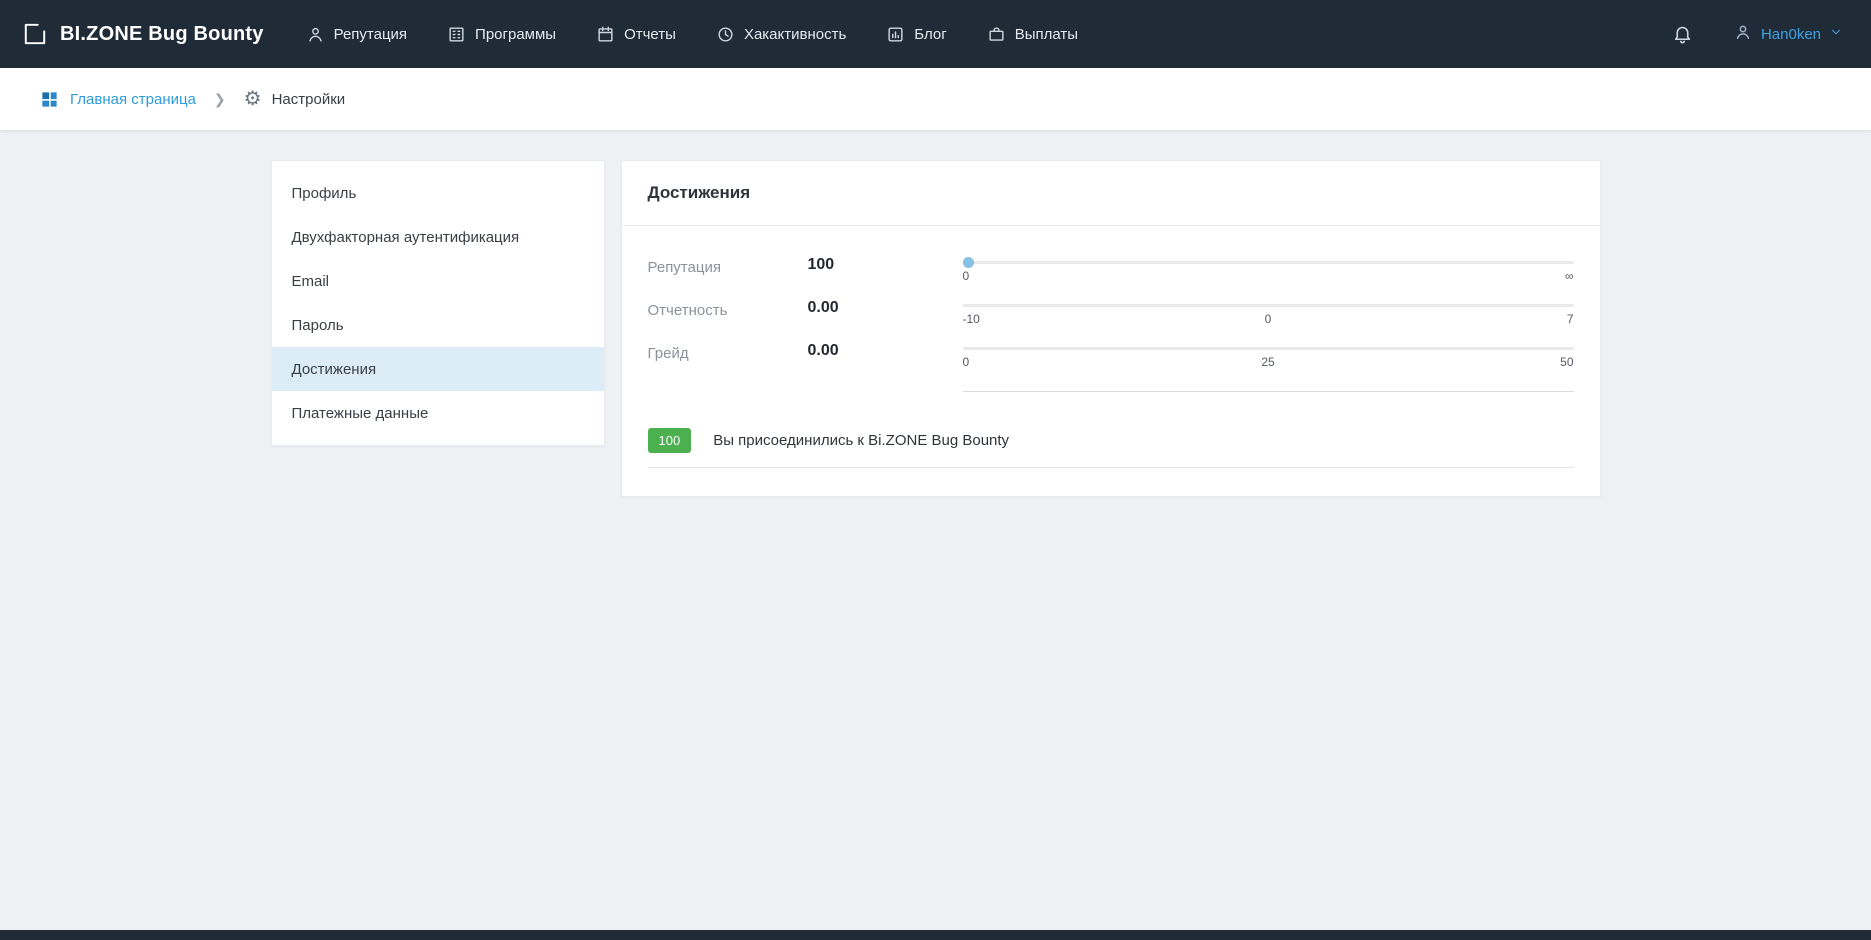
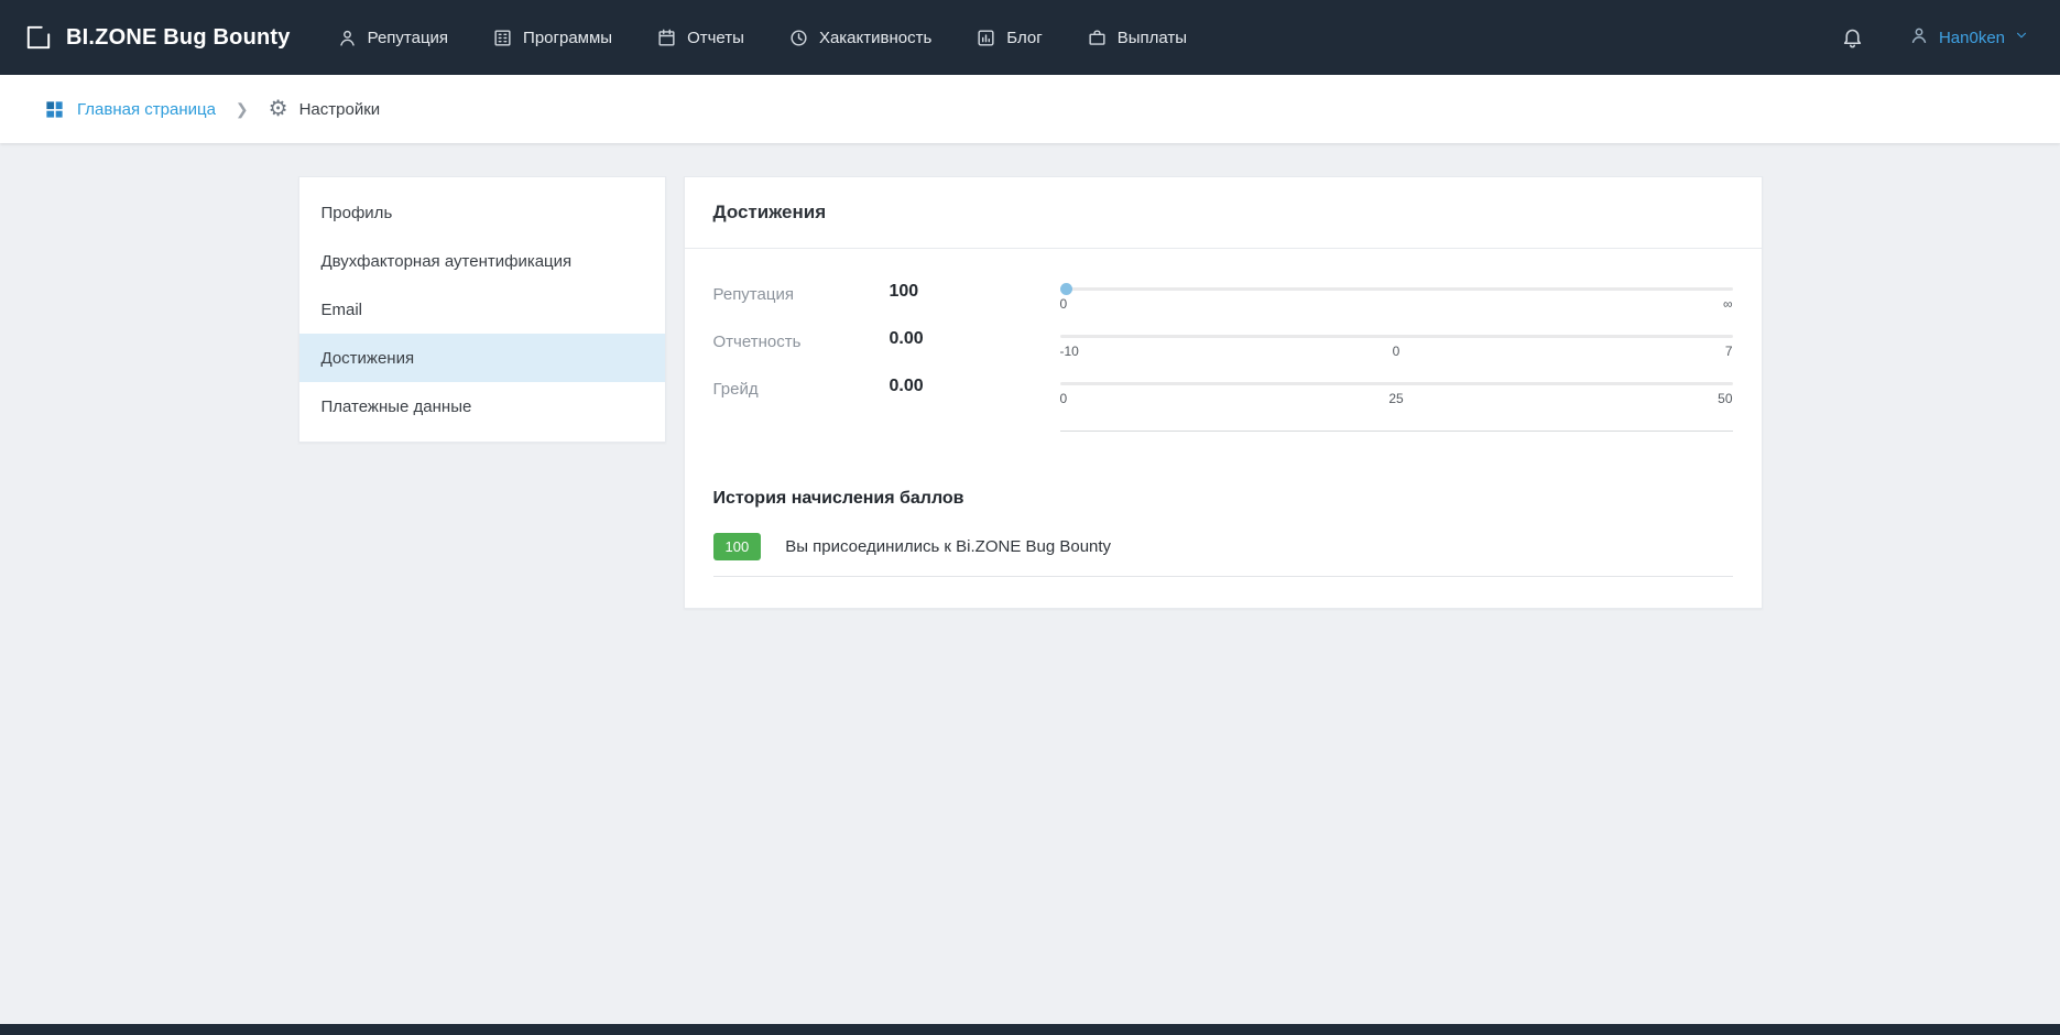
  BI.ZONE Bug Bounty
  Репутация
  Программы
  Отчеты
  Хакактивность
  Блог
  Выплаты
  Han0ken
  Главная страница
  ❯
  ⚙︎
  Настройки
  Профиль
  Двухфакторная аутентификация
  Email
- Пароль
  Достижения
  Платежные данные
  Достижения
  Репутация
  100
  0
  ∞
  Отчетность
  0.00
  -10
  0
  7
  Грейд
  0.00
  0
  25
  50
+ История начисления баллов
  100
  Вы присоединились к Bi.ZONE Bug Bounty
